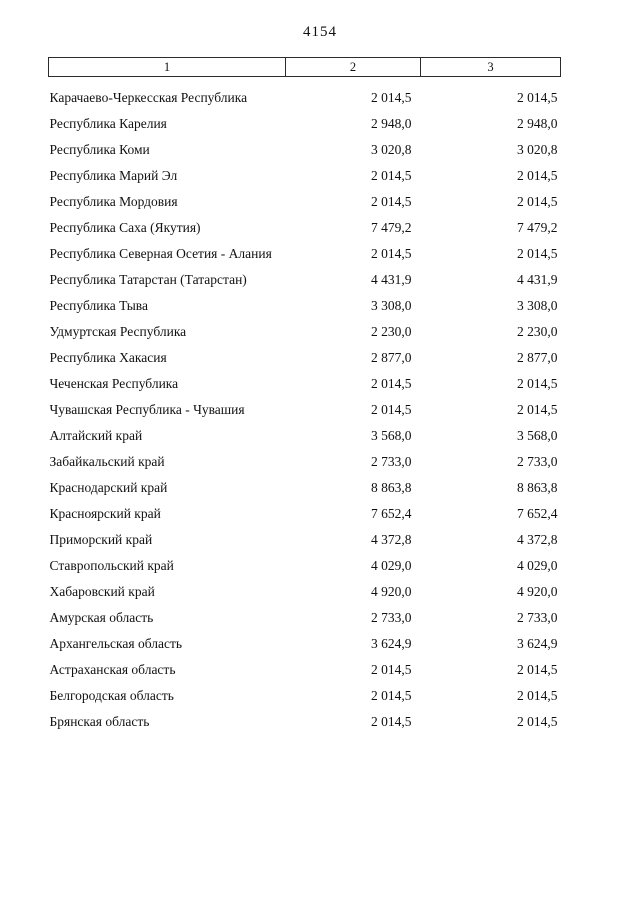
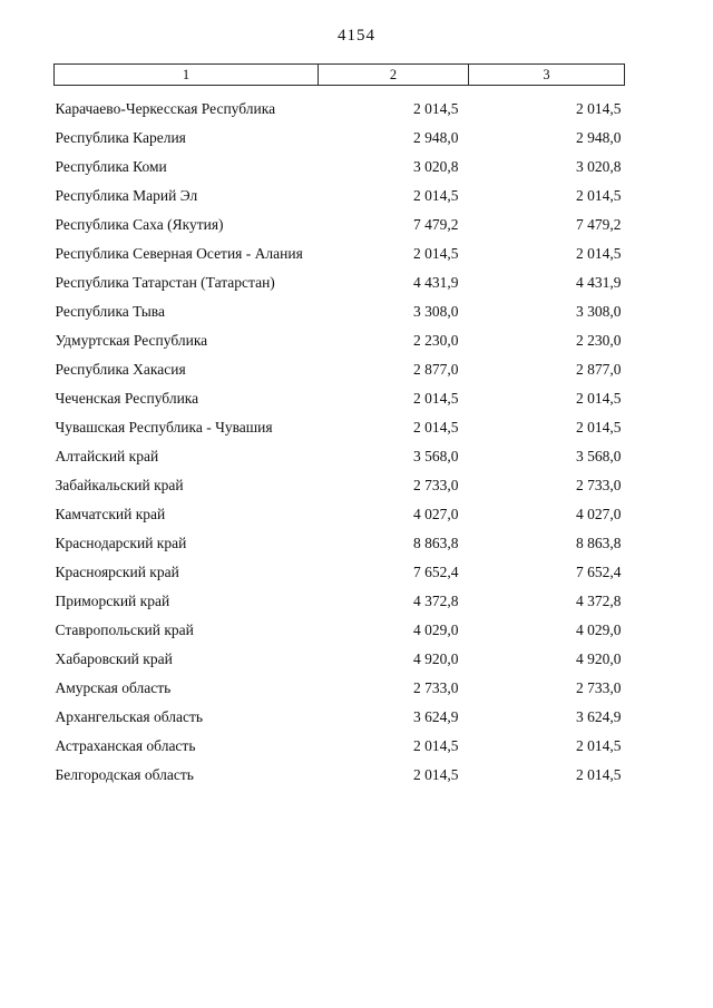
  4154
  1	2	3
  Карачаево-Черкесская Республика	2 014,5	2 014,5
  Республика Карелия	2 948,0	2 948,0
  Республика Коми	3 020,8	3 020,8
  Республика Марий Эл	2 014,5	2 014,5
- Республика Мордовия	2 014,5	2 014,5
  Республика Саха (Якутия)	7 479,2	7 479,2
  Республика Северная Осетия - Алания	2 014,5	2 014,5
  Республика Татарстан (Татарстан)	4 431,9	4 431,9
  Республика Тыва	3 308,0	3 308,0
  Удмуртская Республика	2 230,0	2 230,0
  Республика Хакасия	2 877,0	2 877,0
  Чеченская Республика	2 014,5	2 014,5
  Чувашская Республика - Чувашия	2 014,5	2 014,5
  Алтайский край	3 568,0	3 568,0
  Забайкальский край	2 733,0	2 733,0
+ Камчатский край	4 027,0	4 027,0
  Краснодарский край	8 863,8	8 863,8
  Красноярский край	7 652,4	7 652,4
  Приморский край	4 372,8	4 372,8
  Ставропольский край	4 029,0	4 029,0
  Хабаровский край	4 920,0	4 920,0
  Амурская область	2 733,0	2 733,0
  Архангельская область	3 624,9	3 624,9
  Астраханская область	2 014,5	2 014,5
  Белгородская область	2 014,5	2 014,5
- Брянская область	2 014,5	2 014,5
